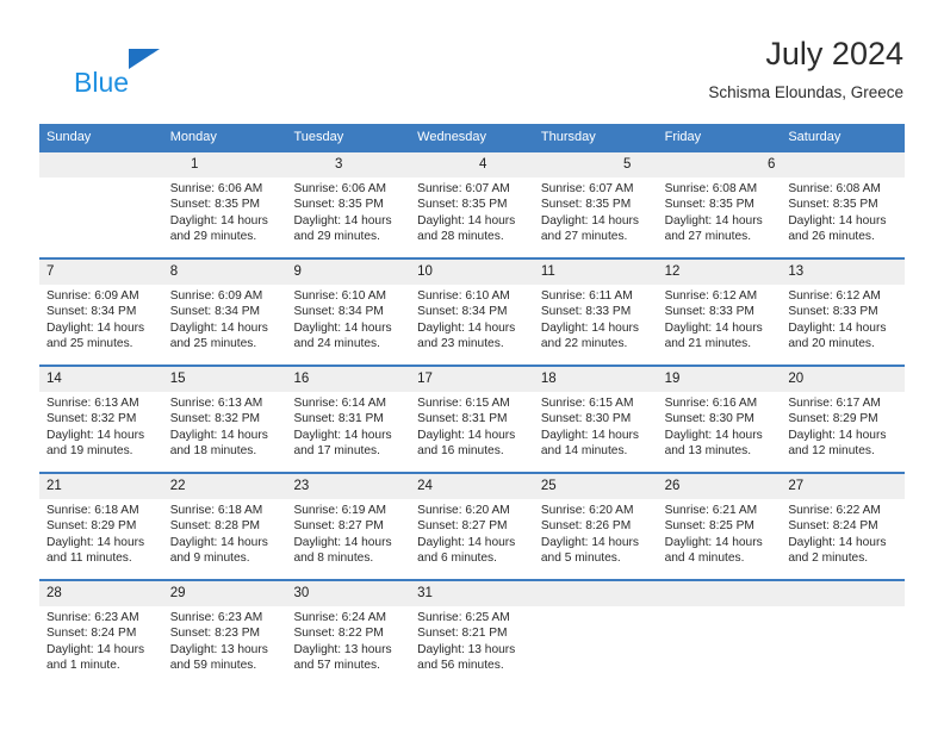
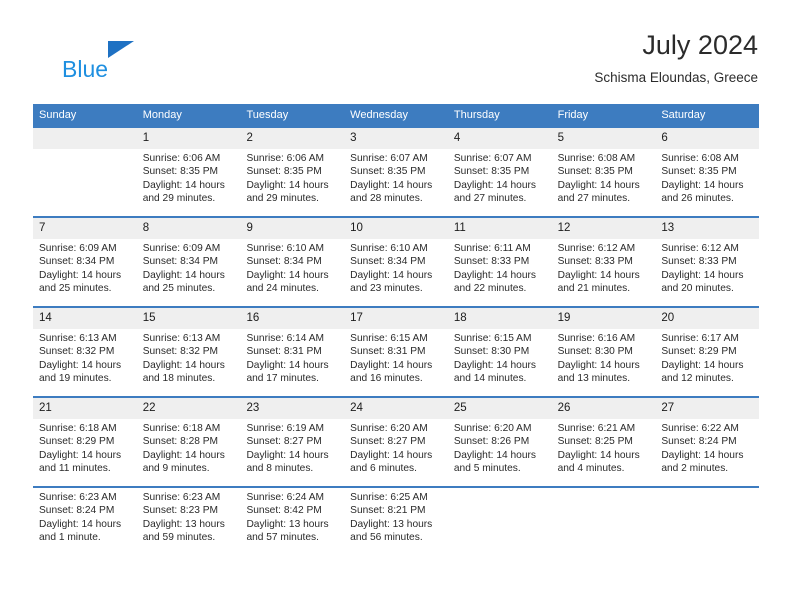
  Blue
  July 2024
  Schisma Eloundas, Greece
  Sunday
  Monday
  Tuesday
  Wednesday
  Thursday
  Friday
  Saturday
  1
+ 2
  3
  4
  5
  6
  Sunrise: 6:06 AM
  Sunset: 8:35 PM
  Daylight: 14 hours
  and 29 minutes.
  Sunrise: 6:06 AM
  Sunset: 8:35 PM
  Daylight: 14 hours
  and 29 minutes.
  Sunrise: 6:07 AM
  Sunset: 8:35 PM
  Daylight: 14 hours
  and 28 minutes.
  Sunrise: 6:07 AM
  Sunset: 8:35 PM
  Daylight: 14 hours
  and 27 minutes.
  Sunrise: 6:08 AM
  Sunset: 8:35 PM
  Daylight: 14 hours
  and 27 minutes.
  Sunrise: 6:08 AM
  Sunset: 8:35 PM
  Daylight: 14 hours
  and 26 minutes.
  7
  8
  9
  10
  11
  12
  13
  Sunrise: 6:09 AM
  Sunset: 8:34 PM
  Daylight: 14 hours
  and 25 minutes.
  Sunrise: 6:09 AM
  Sunset: 8:34 PM
  Daylight: 14 hours
  and 25 minutes.
  Sunrise: 6:10 AM
  Sunset: 8:34 PM
  Daylight: 14 hours
  and 24 minutes.
  Sunrise: 6:10 AM
  Sunset: 8:34 PM
  Daylight: 14 hours
  and 23 minutes.
  Sunrise: 6:11 AM
  Sunset: 8:33 PM
  Daylight: 14 hours
  and 22 minutes.
  Sunrise: 6:12 AM
  Sunset: 8:33 PM
  Daylight: 14 hours
  and 21 minutes.
  Sunrise: 6:12 AM
  Sunset: 8:33 PM
  Daylight: 14 hours
  and 20 minutes.
  14
  15
  16
  17
  18
  19
  20
  Sunrise: 6:13 AM
  Sunset: 8:32 PM
  Daylight: 14 hours
  and 19 minutes.
  Sunrise: 6:13 AM
  Sunset: 8:32 PM
  Daylight: 14 hours
  and 18 minutes.
  Sunrise: 6:14 AM
  Sunset: 8:31 PM
  Daylight: 14 hours
  and 17 minutes.
  Sunrise: 6:15 AM
  Sunset: 8:31 PM
  Daylight: 14 hours
  and 16 minutes.
  Sunrise: 6:15 AM
  Sunset: 8:30 PM
  Daylight: 14 hours
  and 14 minutes.
  Sunrise: 6:16 AM
  Sunset: 8:30 PM
  Daylight: 14 hours
  and 13 minutes.
  Sunrise: 6:17 AM
  Sunset: 8:29 PM
  Daylight: 14 hours
  and 12 minutes.
  21
  22
  23
  24
  25
  26
  27
  Sunrise: 6:18 AM
  Sunset: 8:29 PM
  Daylight: 14 hours
  and 11 minutes.
  Sunrise: 6:18 AM
  Sunset: 8:28 PM
  Daylight: 14 hours
  and 9 minutes.
  Sunrise: 6:19 AM
  Sunset: 8:27 PM
  Daylight: 14 hours
  and 8 minutes.
  Sunrise: 6:20 AM
  Sunset: 8:27 PM
  Daylight: 14 hours
  and 6 minutes.
  Sunrise: 6:20 AM
  Sunset: 8:26 PM
  Daylight: 14 hours
  and 5 minutes.
  Sunrise: 6:21 AM
  Sunset: 8:25 PM
  Daylight: 14 hours
  and 4 minutes.
  Sunrise: 6:22 AM
  Sunset: 8:24 PM
  Daylight: 14 hours
  and 2 minutes.
- 28
- 29
- 30
- 31
  Sunrise: 6:23 AM
  Sunset: 8:24 PM
  Daylight: 14 hours
  and 1 minute.
  Sunrise: 6:23 AM
  Sunset: 8:23 PM
  Daylight: 13 hours
  and 59 minutes.
  Sunrise: 6:24 AM
- Sunset: 8:22 PM
+ Sunset: 8:42 PM
  Daylight: 13 hours
  and 57 minutes.
  Sunrise: 6:25 AM
  Sunset: 8:21 PM
  Daylight: 13 hours
  and 56 minutes.
